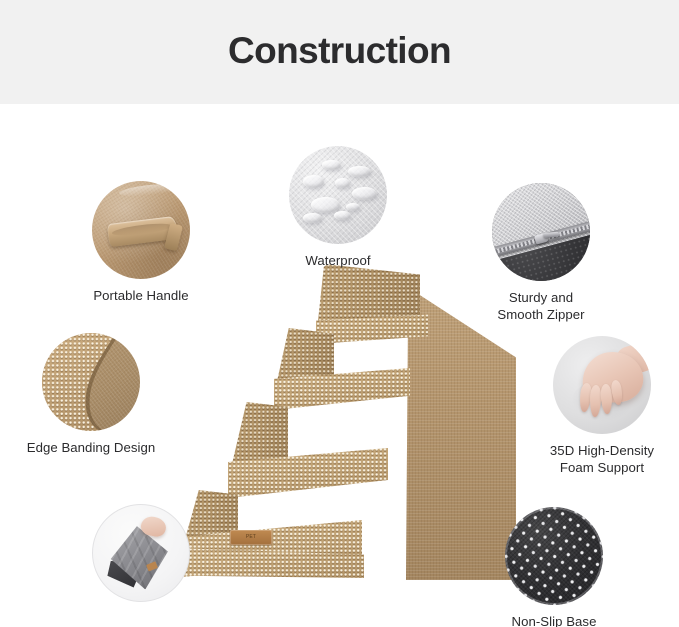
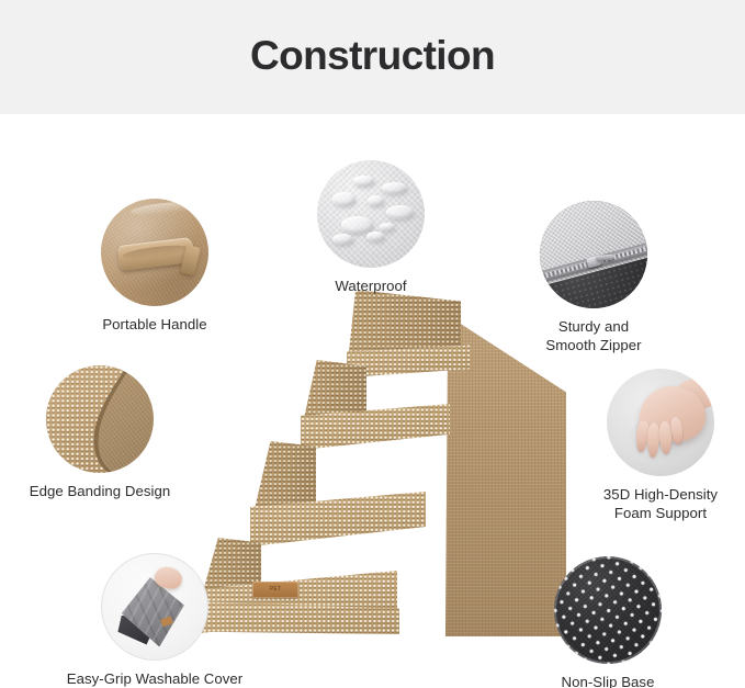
  Construction
  Portable Handle
  Waterproof
  Sturdy and
  Smooth Zipper
  Edge Banding Design
  35D High-Density
  Foam Support
+ Easy-Grip Washable Cover
  Non-Slip Base
